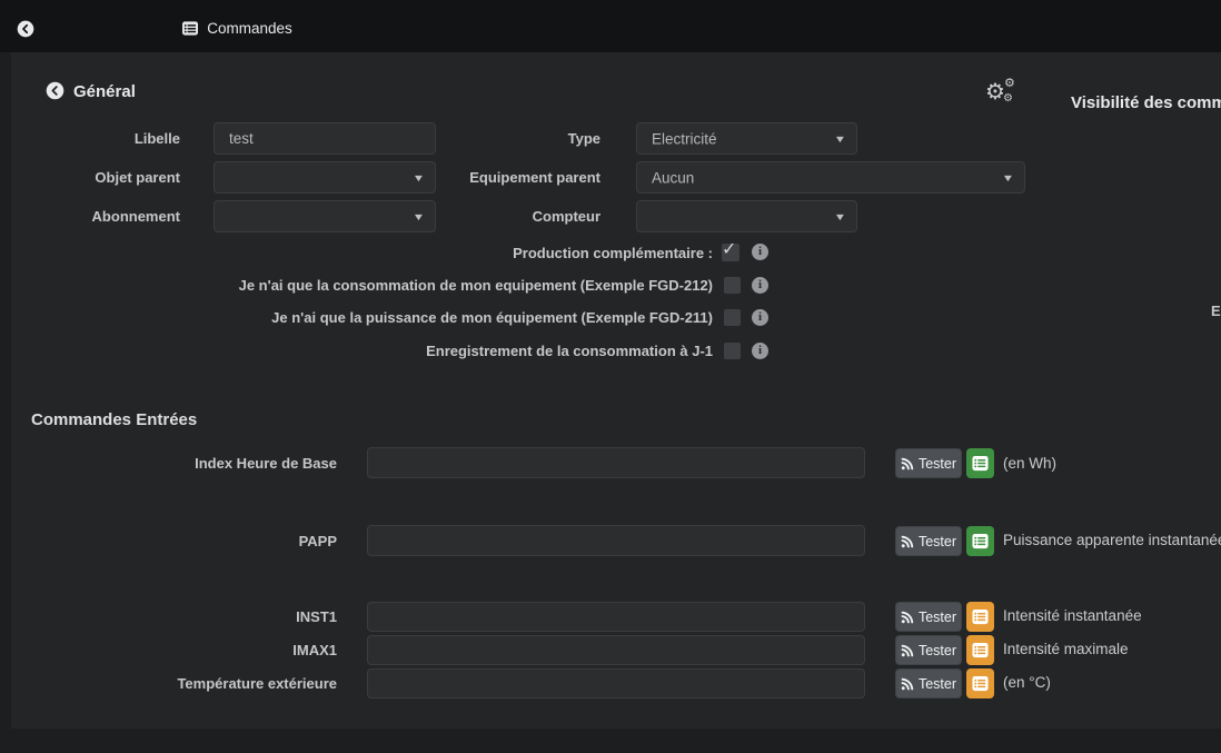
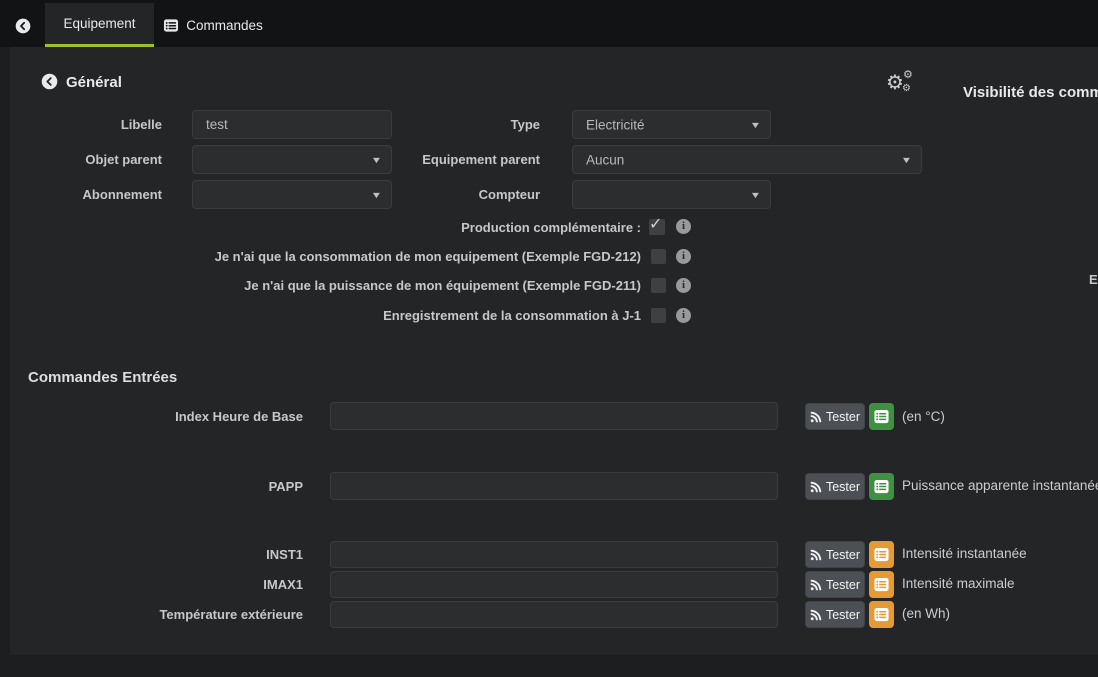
+ Equipement
  Commandes
  Général
  ⚙
  ⚙
  ⚙
  Visibilité des comm
  Libelle
  test
  Type
  Electricité
  ▼
  Objet parent
  ▼
  Equipement parent
  Aucun
  ▼
  Abonnement
  ▼
  Compteur
  ▼
  Production complémentaire :
  ✓
  i
  Je n'ai que la consommation de mon equipement (Exemple FGD-212)
  i
  Je n'ai que la puissance de mon équipement (Exemple FGD-211)
  i
  Enregistrement de la consommation à J-1
  i
  E
  Commandes Entrées
  Index Heure de Base
  Tester
- (en Wh)
+ (en °C)
  PAPP
  Tester
  Puissance apparente instantané
  INST1
  Tester
  Intensité instantanée
  IMAX1
  Tester
  Intensité maximale
  Température extérieure
  Tester
- (en °C)
+ (en Wh)
